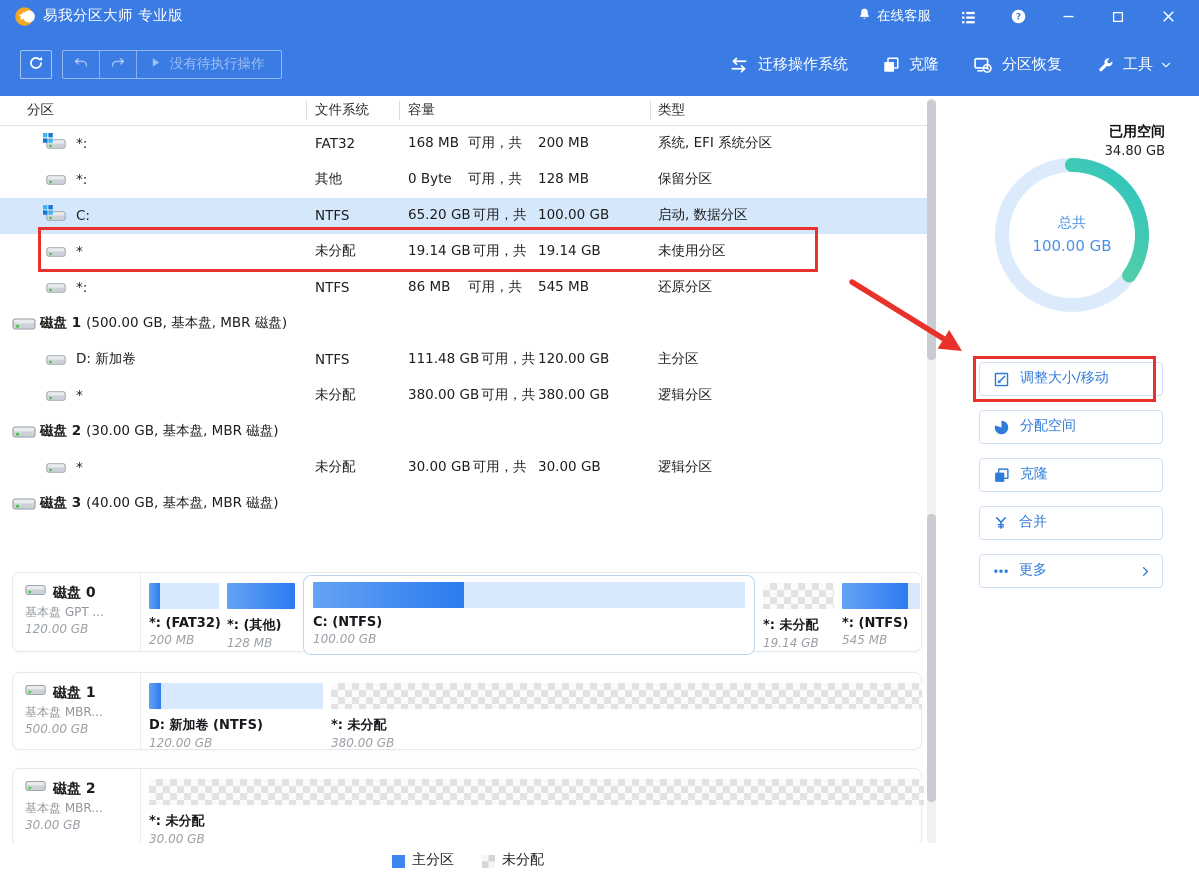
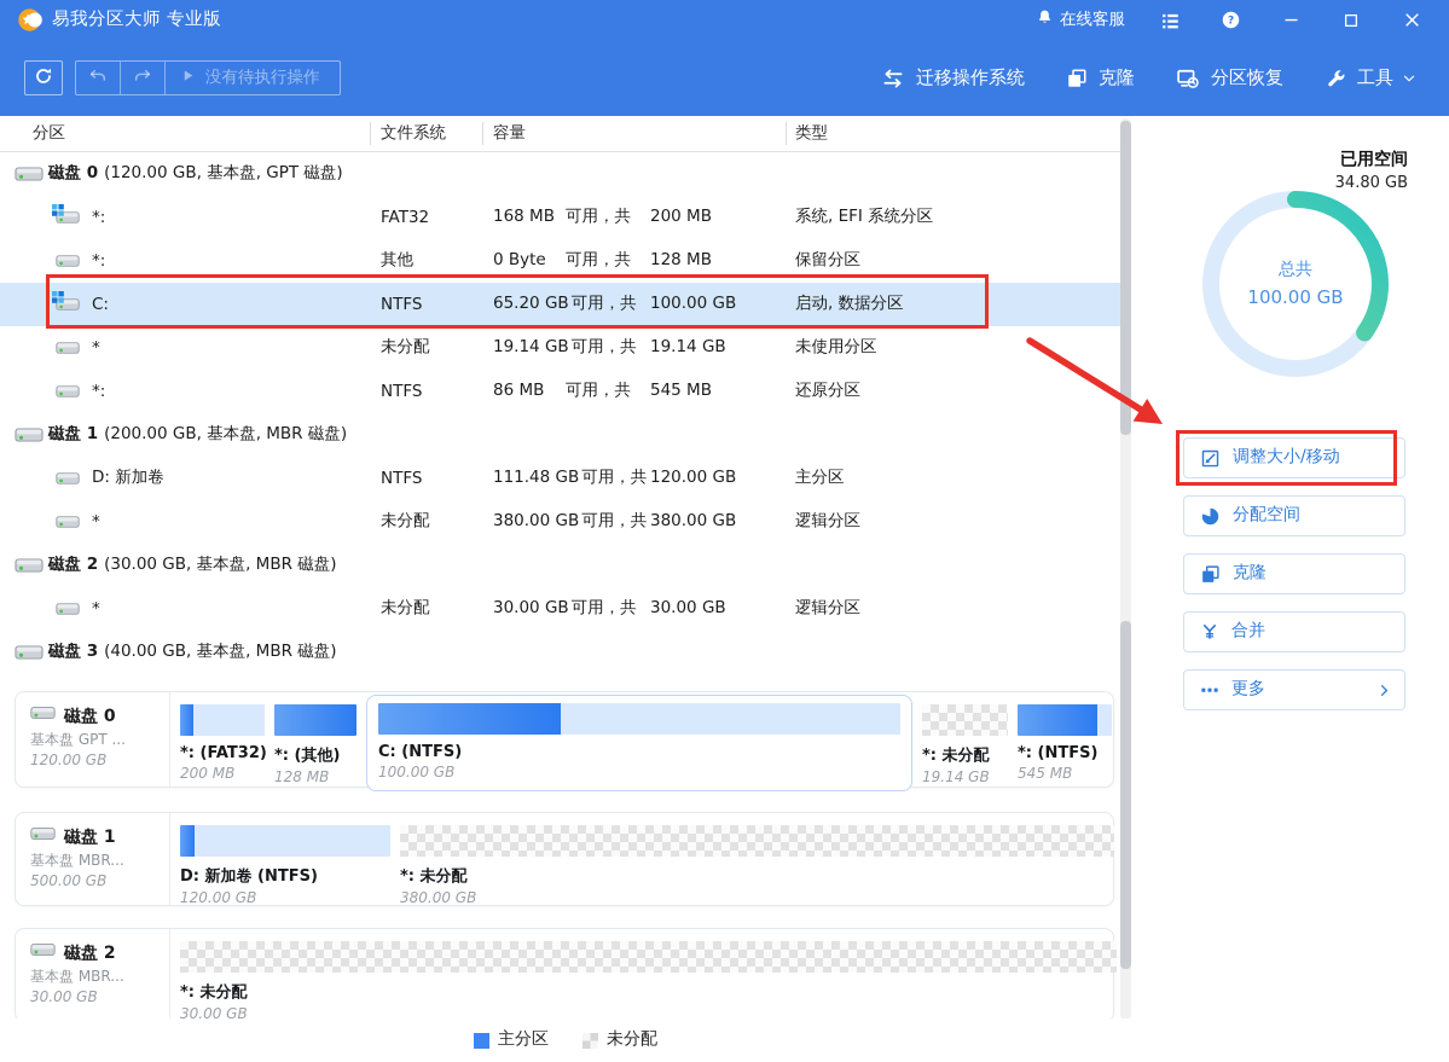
  易我分区大师 专业版
  在线客服
  ?
  没有待执行操作
  迁移操作系统
  克隆
  分区恢复
  工具
  分区
  文件系统
  容量
  类型
+ 磁盘 0 (120.00 GB, 基本盘, GPT 磁盘)
  *:
  FAT32
  168 MB 可用，共
  200 MB
  系统, EFI 系统分区
  *:
  其他
  0 Byte 可用，共
  128 MB
  保留分区
  C:
  NTFS
  65.20 GB 可用，共
  100.00 GB
  启动, 数据分区
  *
  未分配
  19.14 GB 可用，共
  19.14 GB
  未使用分区
  *:
  NTFS
  86 MB 可用，共
  545 MB
  还原分区
- 磁盘 1 (500.00 GB, 基本盘, MBR 磁盘)
+ 磁盘 1 (200.00 GB, 基本盘, MBR 磁盘)
  D: 新加卷
  NTFS
  111.48 GB 可用，共
  120.00 GB
  主分区
  *
  未分配
  380.00 GB 可用，共
  380.00 GB
  逻辑分区
  磁盘 2 (30.00 GB, 基本盘, MBR 磁盘)
  *
  未分配
  30.00 GB 可用，共
  30.00 GB
  逻辑分区
  磁盘 3 (40.00 GB, 基本盘, MBR 磁盘)
  已用空间
  34.80 GB
  总共
  100.00 GB
  调整大小/移动
  分配空间
  克隆
  合并
  更多
  磁盘 0
  基本盘 GPT ...
  120.00 GB
  *: (FAT32)
  200 MB
  *: (其他)
  128 MB
  C: (NTFS)
  100.00 GB
  *: 未分配
  19.14 GB
  *: (NTFS)
  545 MB
  磁盘 1
  基本盘 MBR...
  500.00 GB
  D: 新加卷 (NTFS)
  120.00 GB
  *: 未分配
  380.00 GB
  磁盘 2
  基本盘 MBR...
  30.00 GB
  *: 未分配
  30.00 GB
  主分区
  未分配
